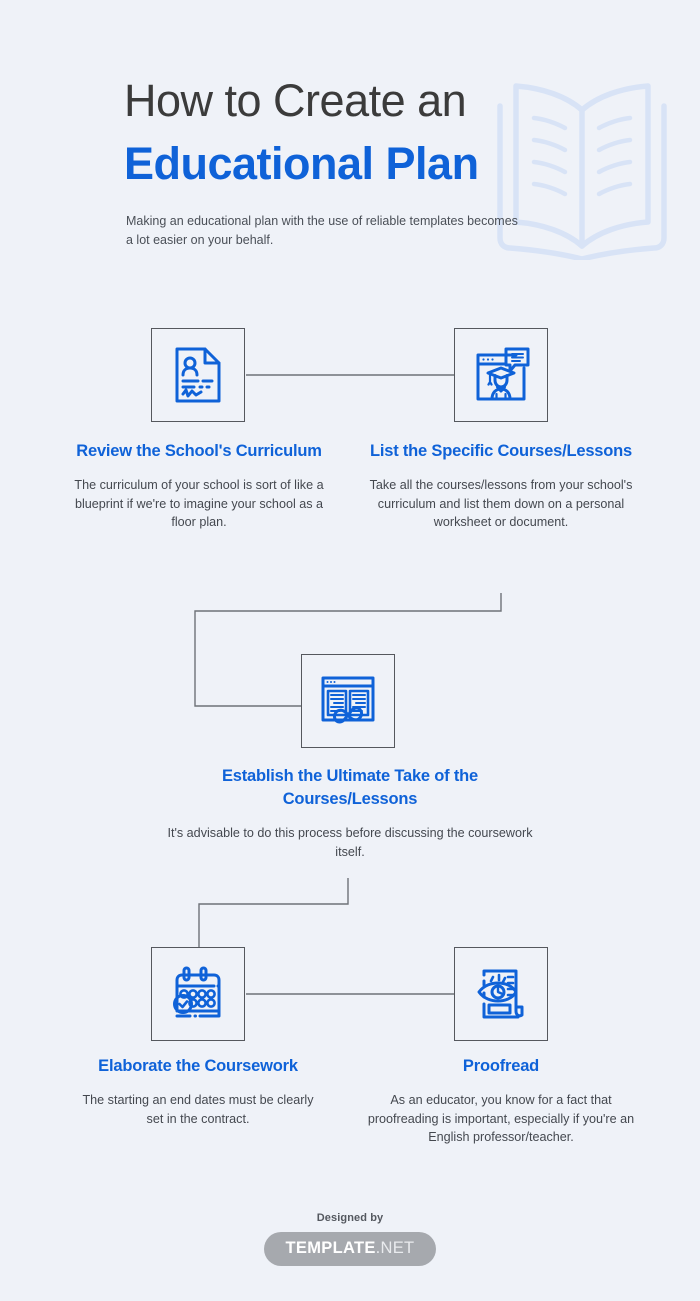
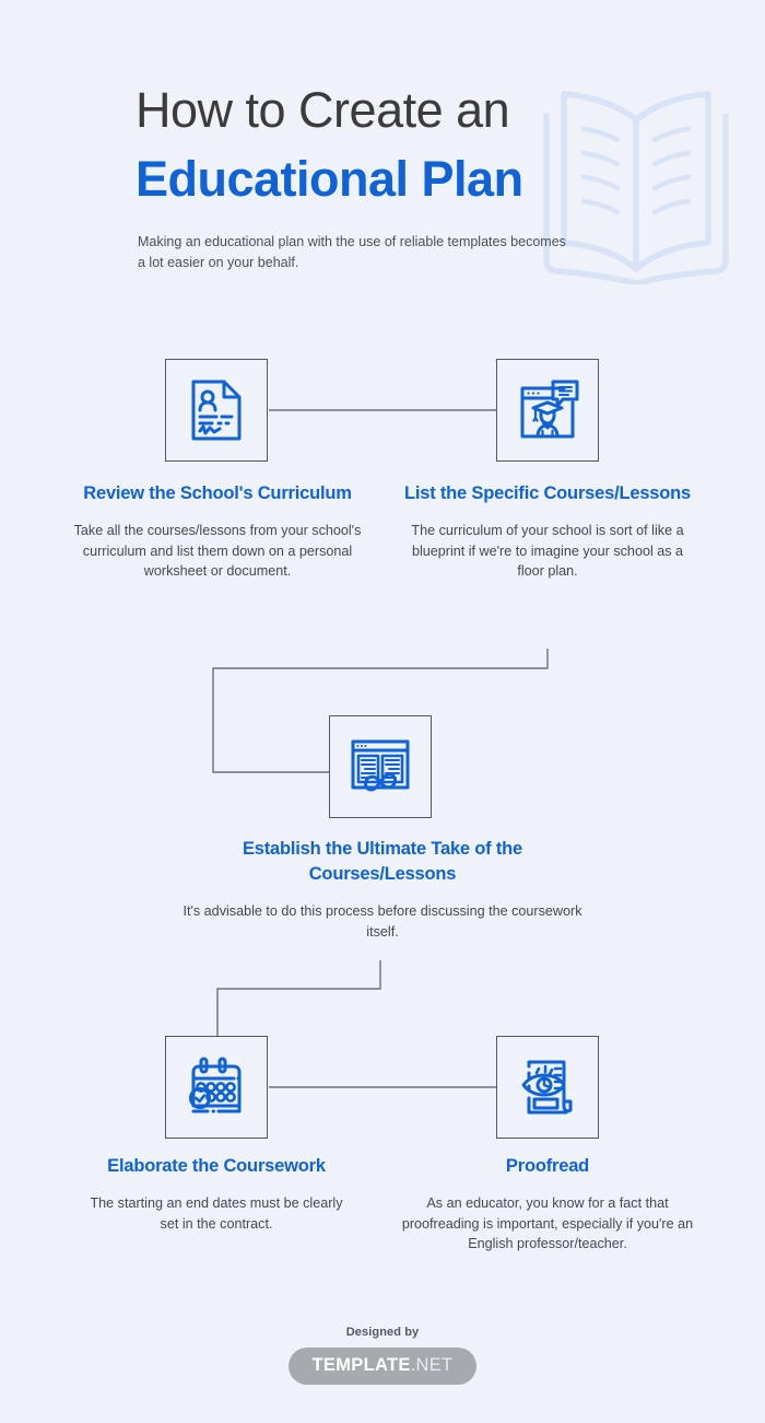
  How to Create an
  Educational Plan
  Making an educational plan with the use of reliable templates becomes a lot easier on your behalf.
  Review the School's Curriculum
- The curriculum of your school is sort of like a blueprint if we're to imagine your school as a floor plan.
+ Take all the courses/lessons from your school's curriculum and list them down on a personal worksheet or document.
  List the Specific Courses/Lessons
- Take all the courses/lessons from your school's curriculum and list them down on a personal worksheet or document.
+ The curriculum of your school is sort of like a blueprint if we're to imagine your school as a floor plan.
  Establish the Ultimate Take of the Courses/Lessons
  It's advisable to do this process before discussing the coursework itself.
  Elaborate the Coursework
  The starting an end dates must be clearly set in the contract.
  Proofread
  As an educator, you know for a fact that proofreading is important, especially if you're an English professor/teacher.
  Designed by
  TEMPLATE.NET
